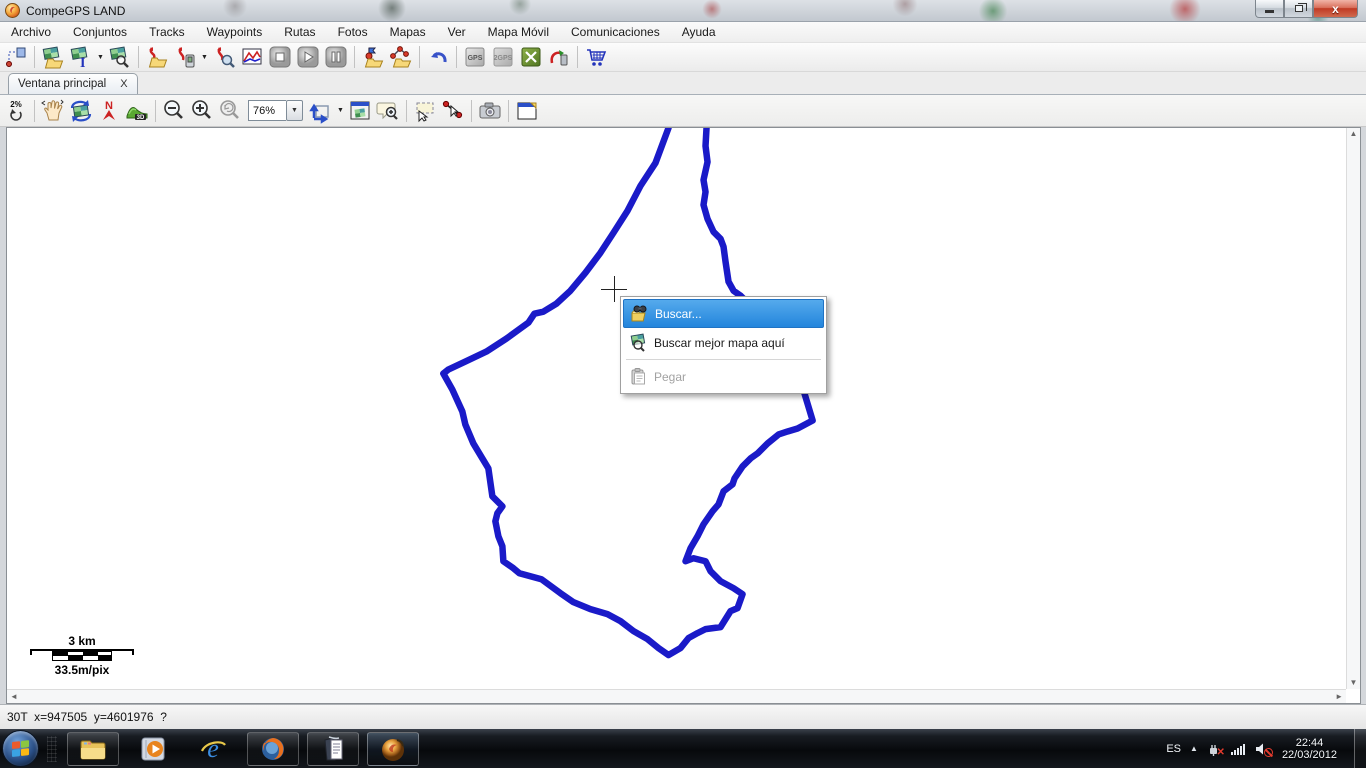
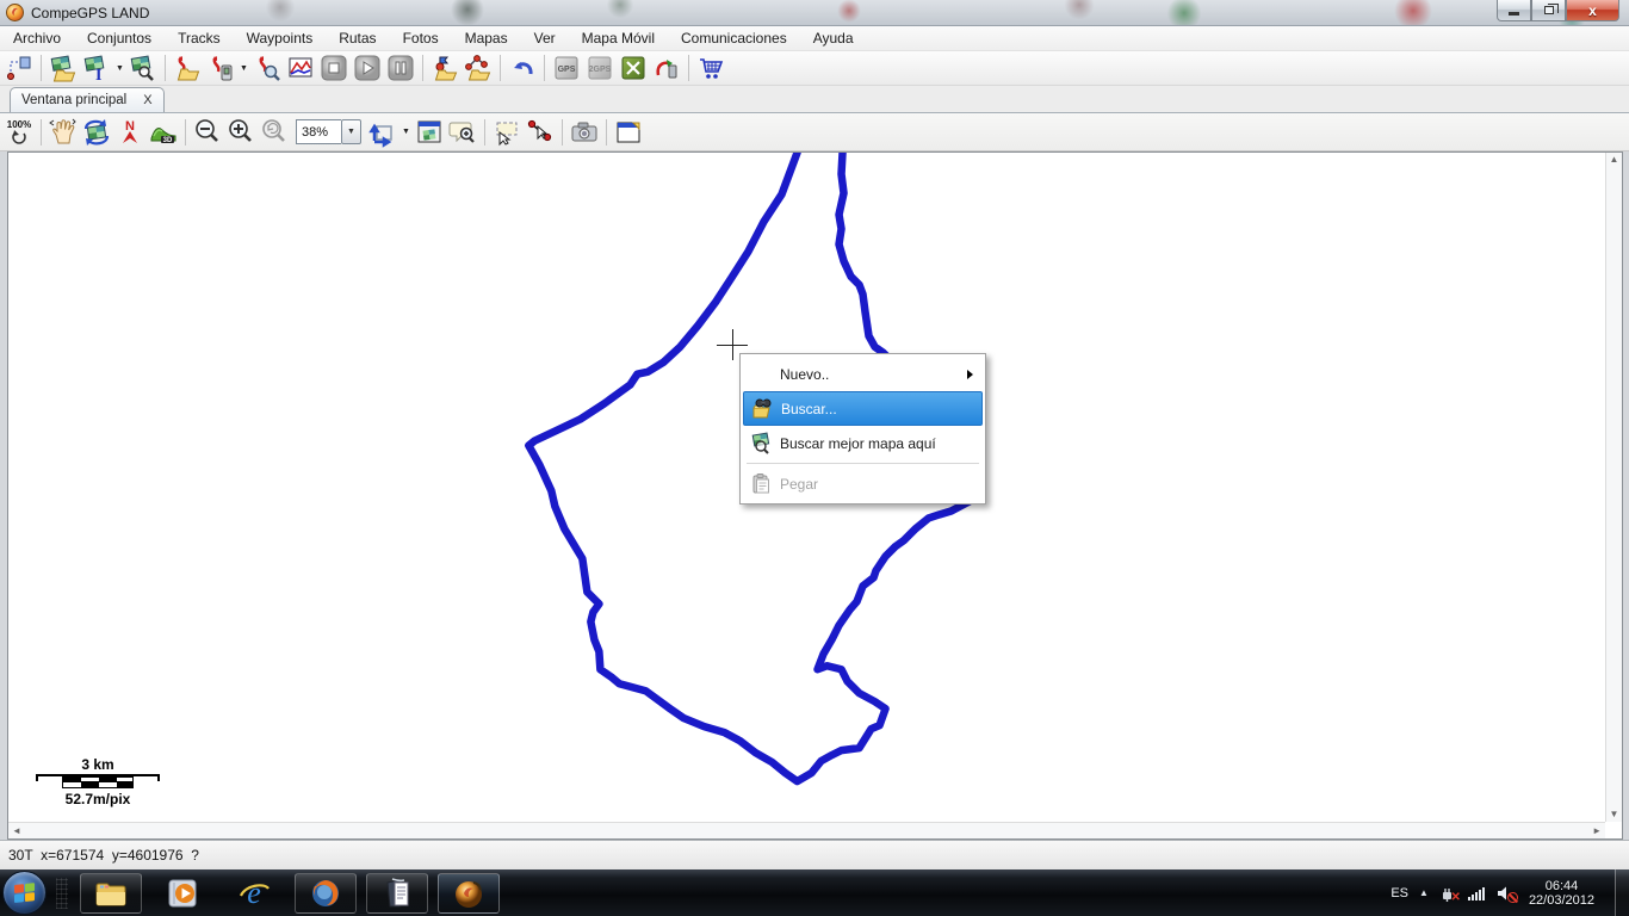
  CompeGPS LAND
  x
  Archivo
  Conjuntos
  Tracks
  Waypoints
  Rutas
  Fotos
  Mapas
  Ver
  Mapa Móvil
  Comunicaciones
  Ayuda
  I
  Ventana principal
  X
- 2%
+ 100%
  N
- 76%
+ 38%
  3 km
- 33.5m/pix
+ 52.7m/pix
  ▲
  ▼
  ◄
  ►
+ Nuevo..
  Buscar...
  Buscar mejor mapa aquí
  Pegar
- 30T x=947505 y=4601976 ?
+ 30T x=671574 y=4601976 ?
  e
  ES
  ▲
  ✕
- 22:44
+ 06:44
  22/03/2012
